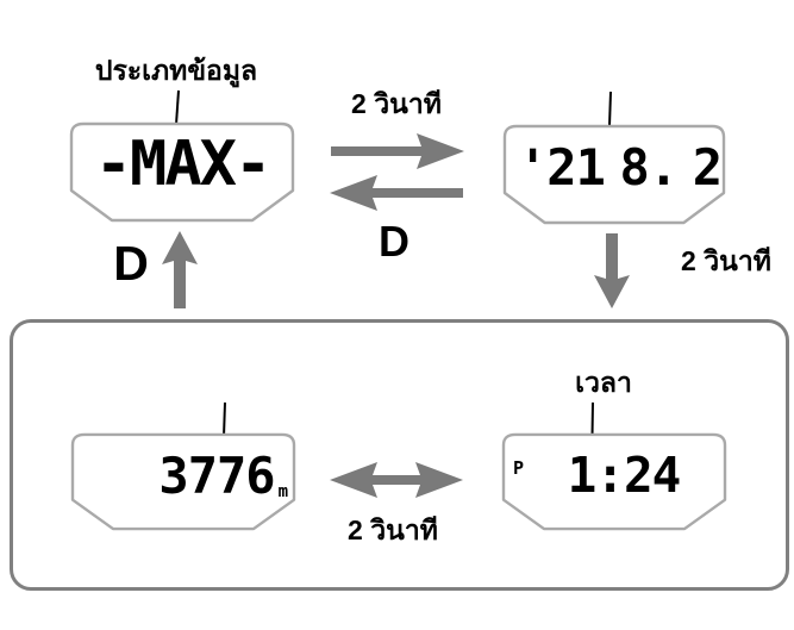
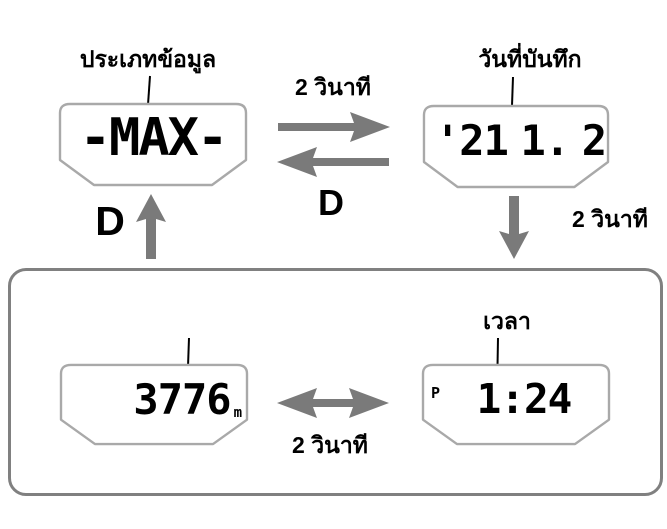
  ประเภทข้อมูล
  -MAX-
  2 วินาที
  D
+ วันที่บันทึก
  '21
- 8.
+ 1.
  2
  2 วินาที
  D
  3776
  m
  เวลา
  P
  1:24
  2 วินาที
